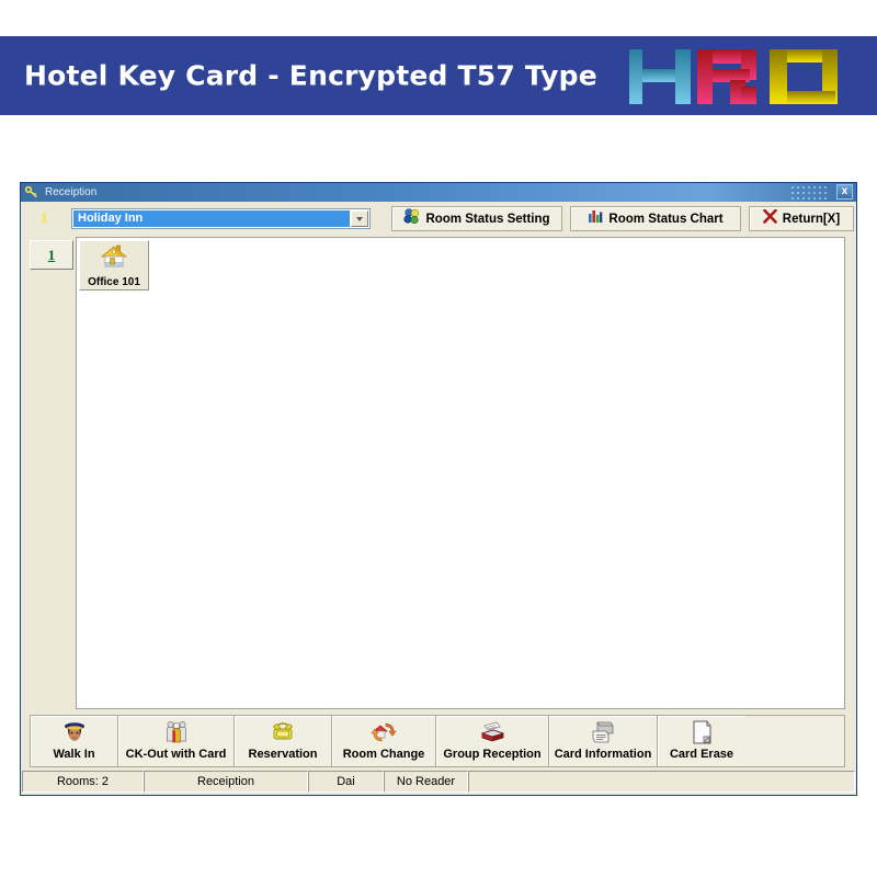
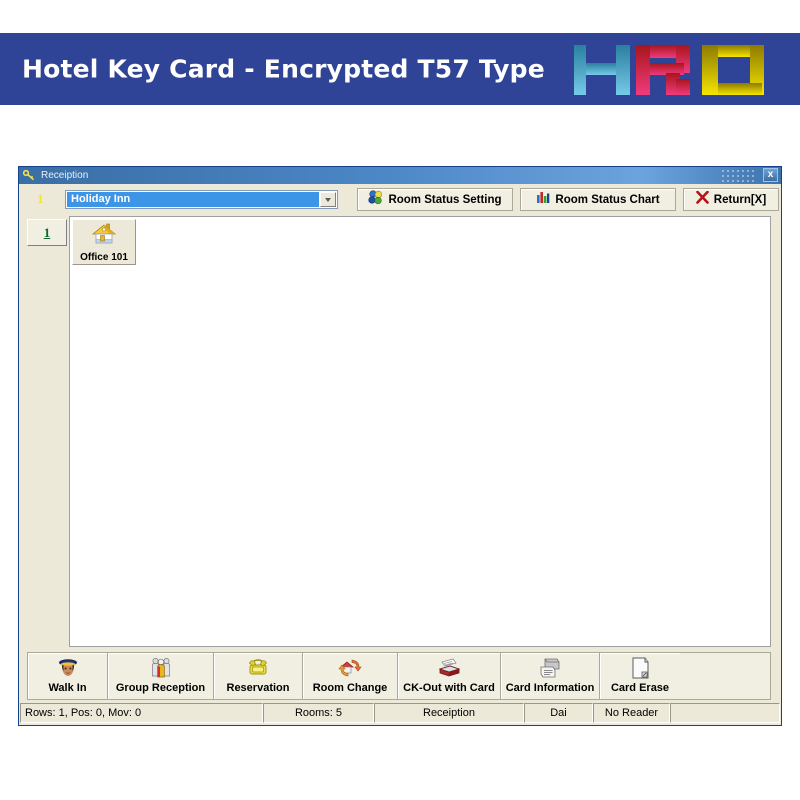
  Hotel Key Card - Encrypted T57 Type
  Receiption
  x
  1
  Holiday Inn
  Room Status Setting
  Room Status Chart
  Return[X]
  1
  Office 101
  Walk In
- CK-Out with Card
+ Group Reception
  Reservation
  Room Change
- Group Reception
+ CK-Out with Card
  Card Information
  Card Erase
+ Rows: 1, Pos: 0, Mov: 0
- Rooms: 2
+ Rooms: 5
  Receiption
  Dai
  No Reader
